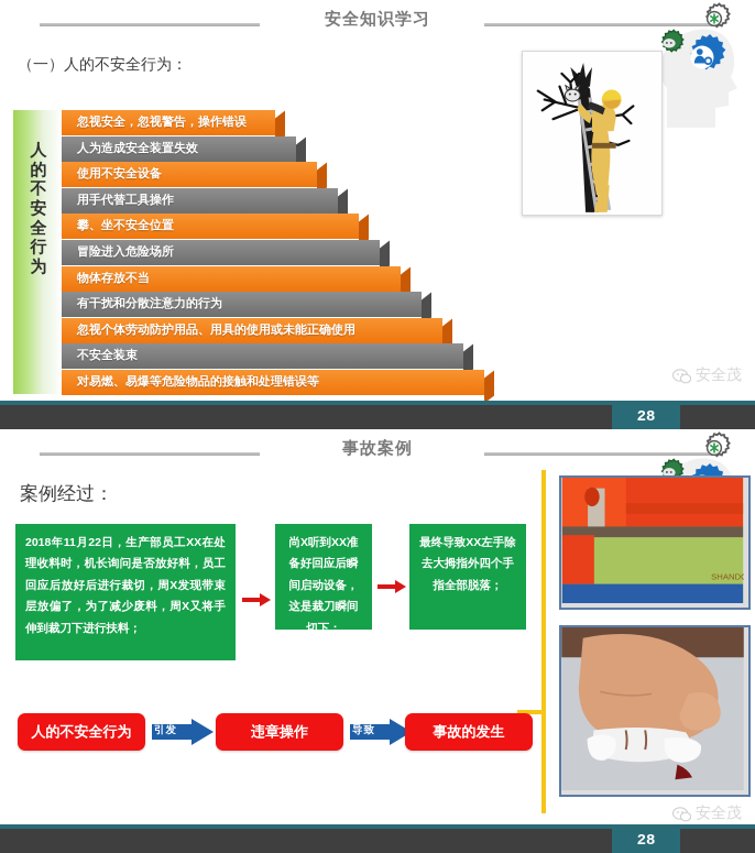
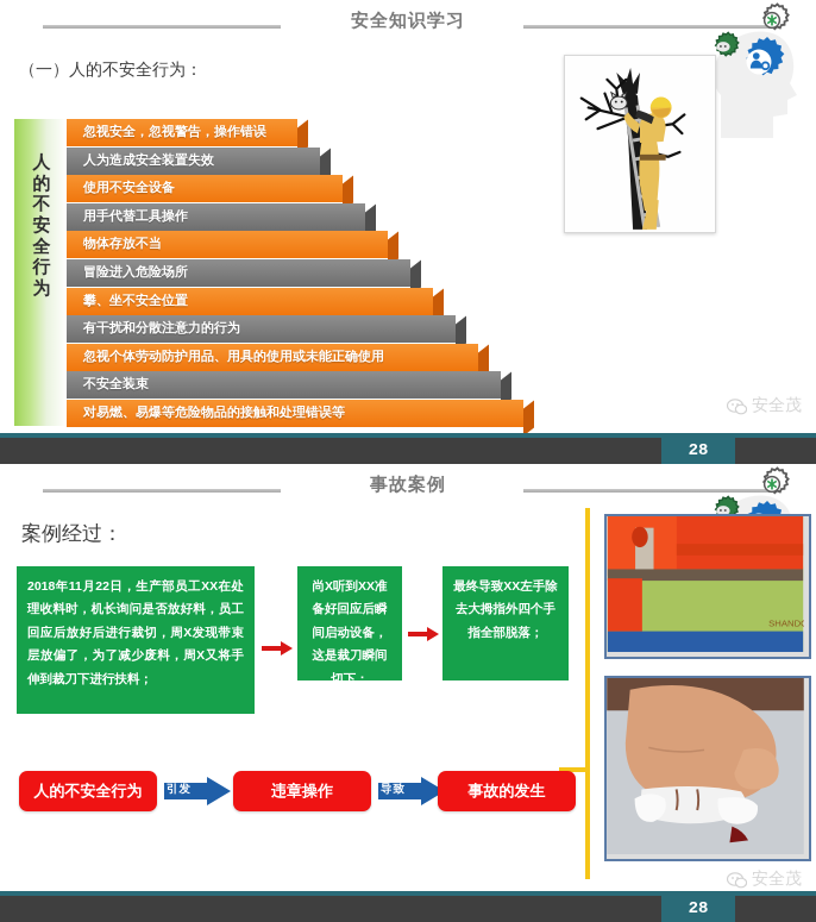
  安全知识学习
  （一）人的不安全行为：
  人
  的
  不
  安
  全
  行
  为
  忽视安全，忽视警告，操作错误
  人为造成安全装置失效
  使用不安全设备
  用手代替工具操作
- 攀、坐不安全位置
+ 物体存放不当
  冒险进入危险场所
- 物体存放不当
+ 攀、坐不安全位置
  有干扰和分散注意力的行为
  忽视个体劳动防护用品、用具的使用或未能正确使用
  不安全装束
  对易燃、易爆等危险物品的接触和处理错误等
  安全茂
  28
  事故案例
  案例经过：
  2018年11月22日，生产部员工XX在处理收料时，机长询问是否放好料，员工回应后放好后进行裁切，周X发现带束层放偏了，为了减少废料，周X又将手伸到裁刀下进行扶料；
  尚X听到XX准备好回应后瞬间启动设备，这是裁刀瞬间切下；
  最终导致XX左手除去大拇指外四个手指全部脱落；
  人的不安全行为
  引发
  违章操作
  导致
  事故的发生
  安全茂
  28
